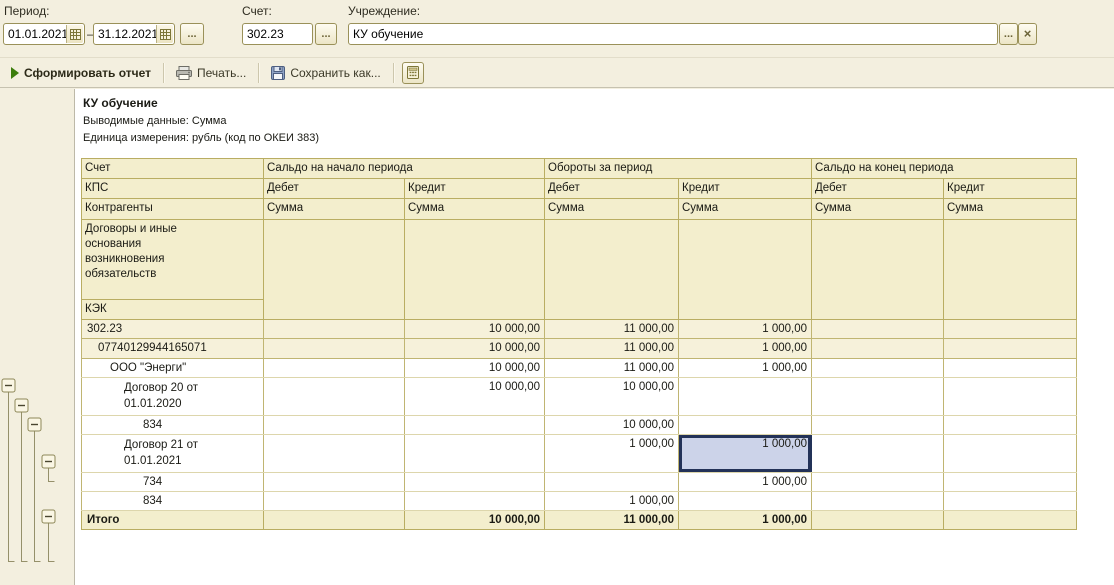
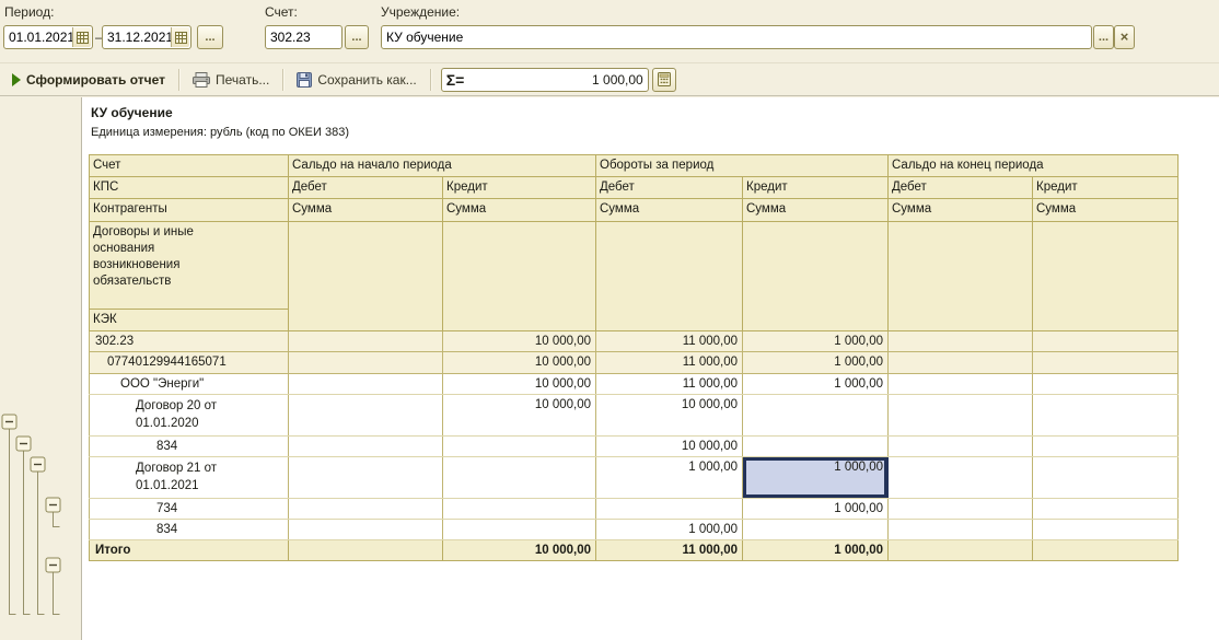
  Период:
  01.01.2021
  –
  31.12.2021
  ...
  Счет:
  302.23
  ...
  Учреждение:
  КУ обучение
  ...
  ×
  Сформировать отчет
  Печать...
  Сохранить как...
+ Σ=
+ 1 000,00
  КУ обучение
- Выводимые данные: Сумма
  Единица измерения: рубль (код по ОКЕИ 383)
  Счет	Сальдо на начало периода	Обороты за период	Сальдо на конец периода
  КПС	Дебет	Кредит	Дебет	Кредит	Дебет	Кредит
  Контрагенты	Сумма	Сумма	Сумма	Сумма	Сумма	Сумма
  Договоры и иные основания возникновения обязательств
  КЭК
  302.23		10 000,00	11 000,00	1 000,00
  07740129944165071		10 000,00	11 000,00	1 000,00
  ООО "Энерги"		10 000,00	11 000,00	1 000,00
  Договор 20 от 01.01.2020		10 000,00	10 000,00
  834			10 000,00
  Договор 21 от 01.01.2021			1 000,00	1 000,00
  734				1 000,00
  834			1 000,00
  Итого		10 000,00	11 000,00	1 000,00
